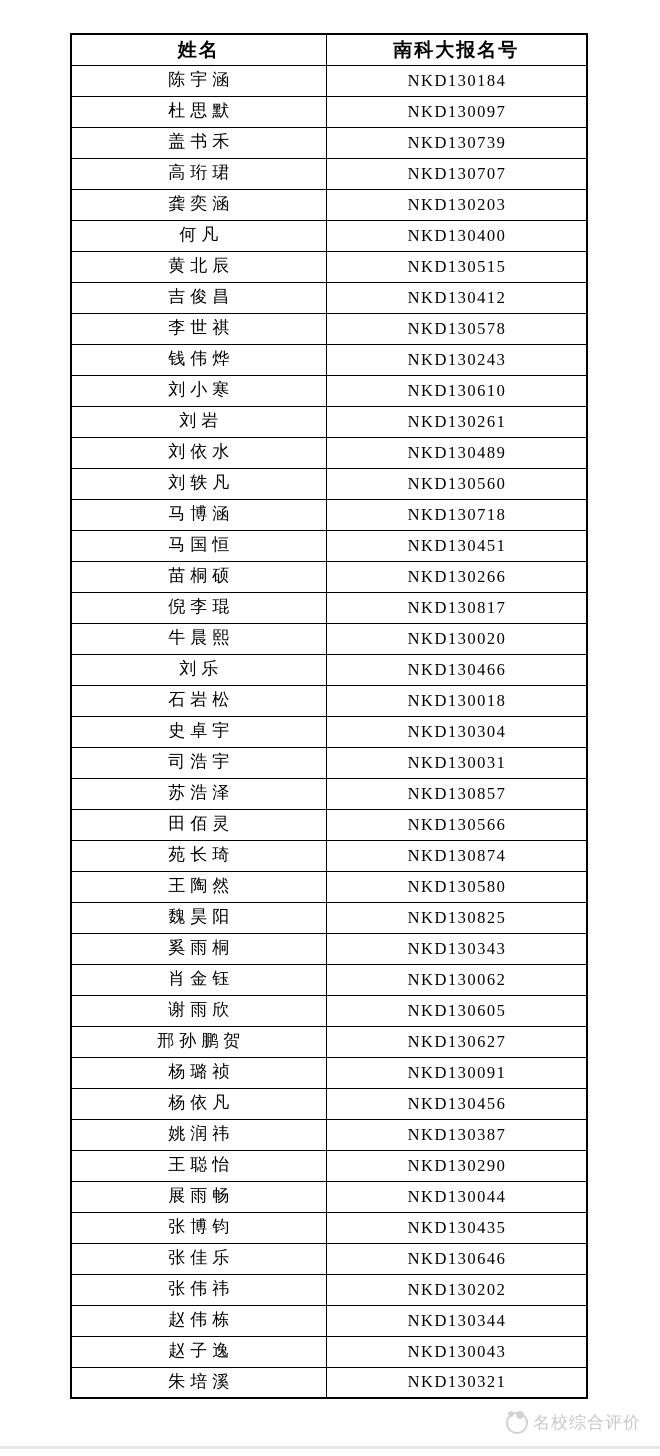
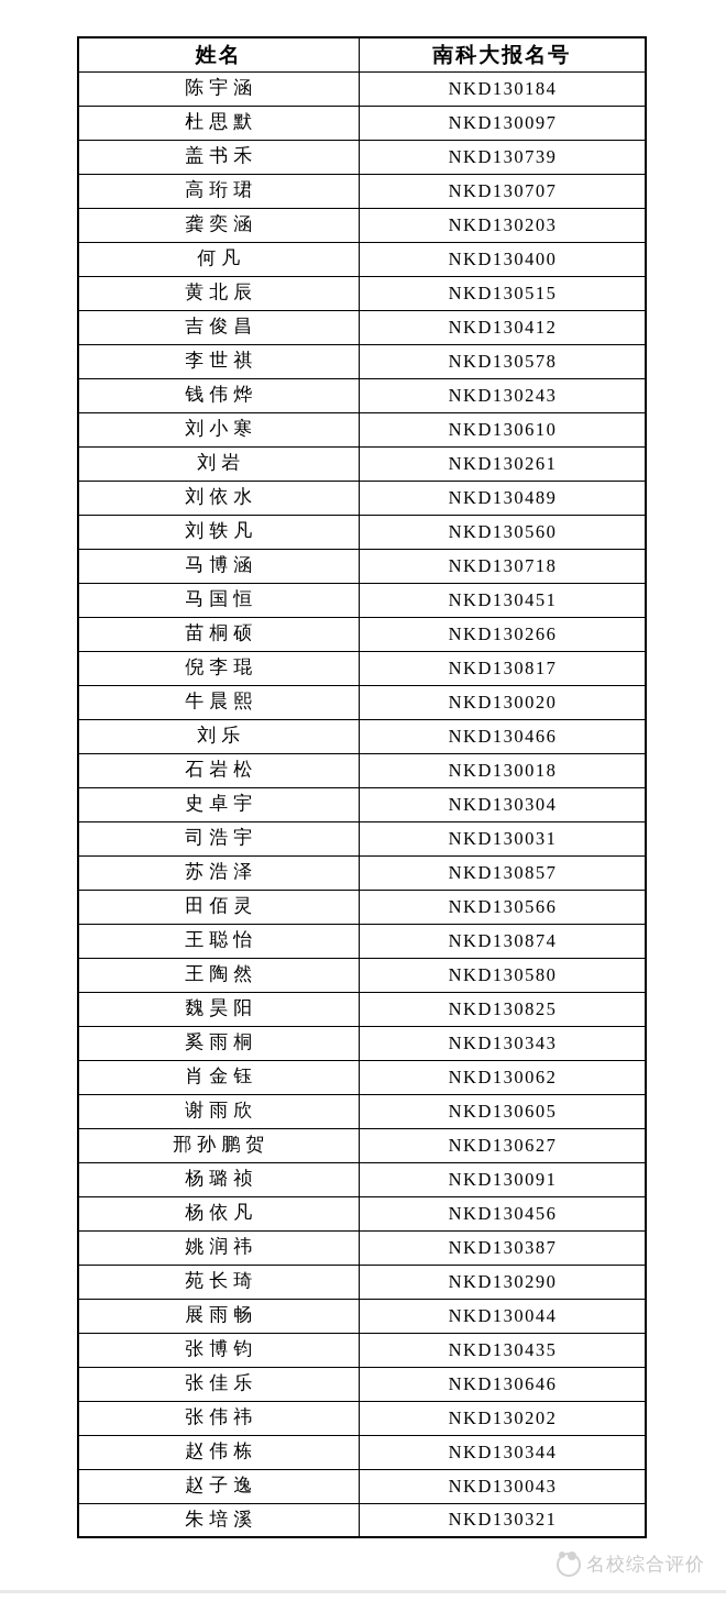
  姓名	南科大报名号
  陈宇涵	NKD130184
  杜思默	NKD130097
  盖书禾	NKD130739
  高珩珺	NKD130707
  龚奕涵	NKD130203
  何凡	NKD130400
  黄北辰	NKD130515
  吉俊昌	NKD130412
  李世祺	NKD130578
  钱伟烨	NKD130243
  刘小寒	NKD130610
  刘岩	NKD130261
  刘依水	NKD130489
  刘轶凡	NKD130560
  马博涵	NKD130718
  马国恒	NKD130451
  苗桐硕	NKD130266
  倪李琨	NKD130817
  牛晨熙	NKD130020
  刘乐	NKD130466
  石岩松	NKD130018
  史卓宇	NKD130304
  司浩宇	NKD130031
  苏浩泽	NKD130857
  田佰灵	NKD130566
- 苑长琦	NKD130874
+ 王聪怡	NKD130874
  王陶然	NKD130580
  魏昊阳	NKD130825
  奚雨桐	NKD130343
  肖金钰	NKD130062
  谢雨欣	NKD130605
  邢孙鹏贺	NKD130627
  杨璐祯	NKD130091
  杨依凡	NKD130456
  姚润祎	NKD130387
- 王聪怡	NKD130290
+ 苑长琦	NKD130290
  展雨畅	NKD130044
  张博钧	NKD130435
  张佳乐	NKD130646
  张伟祎	NKD130202
  赵伟栋	NKD130344
  赵子逸	NKD130043
  朱培溪	NKD130321
  名校综合评价
